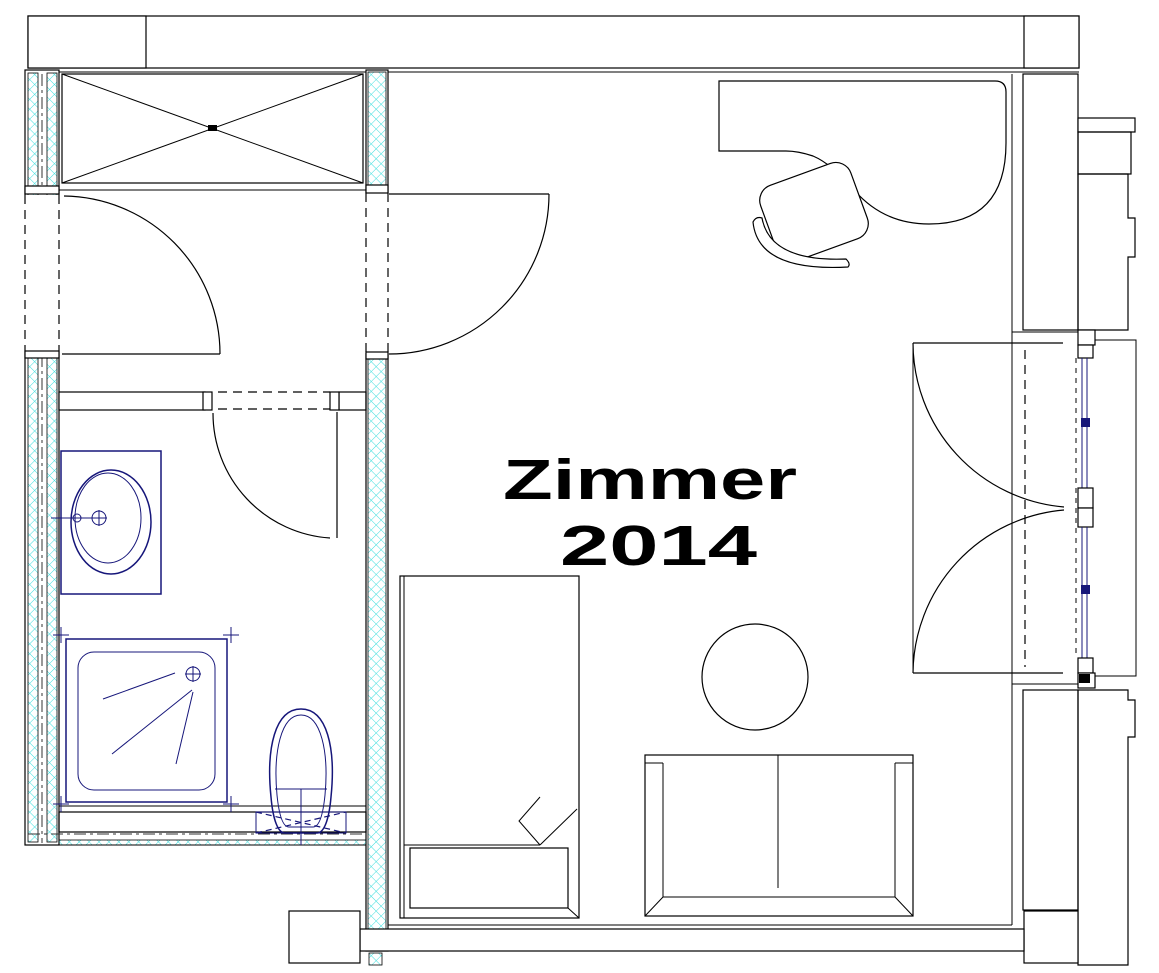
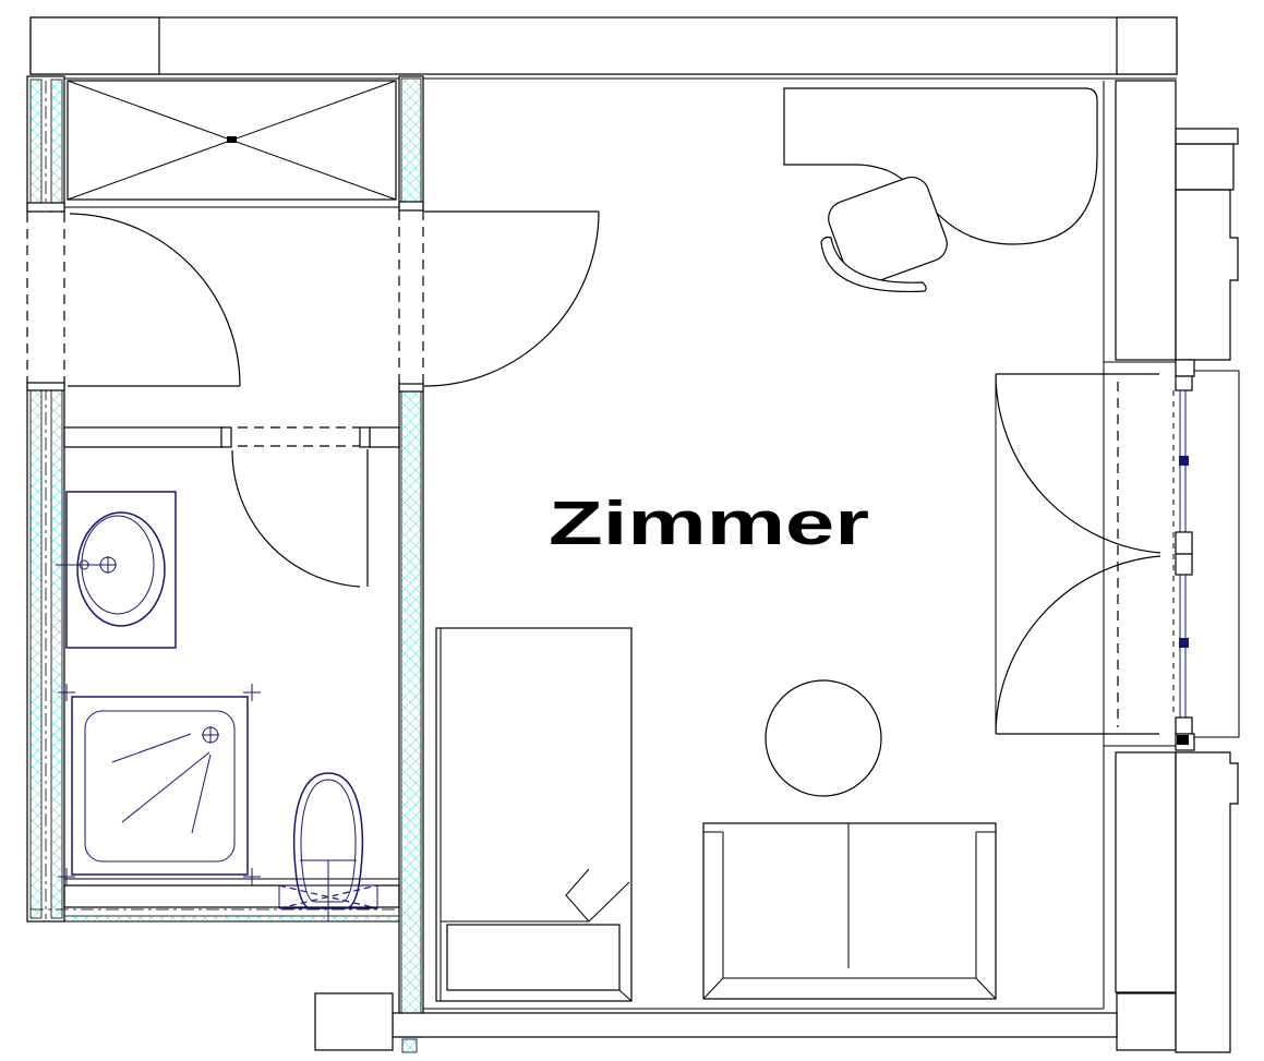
  Zimmer
- 2014
